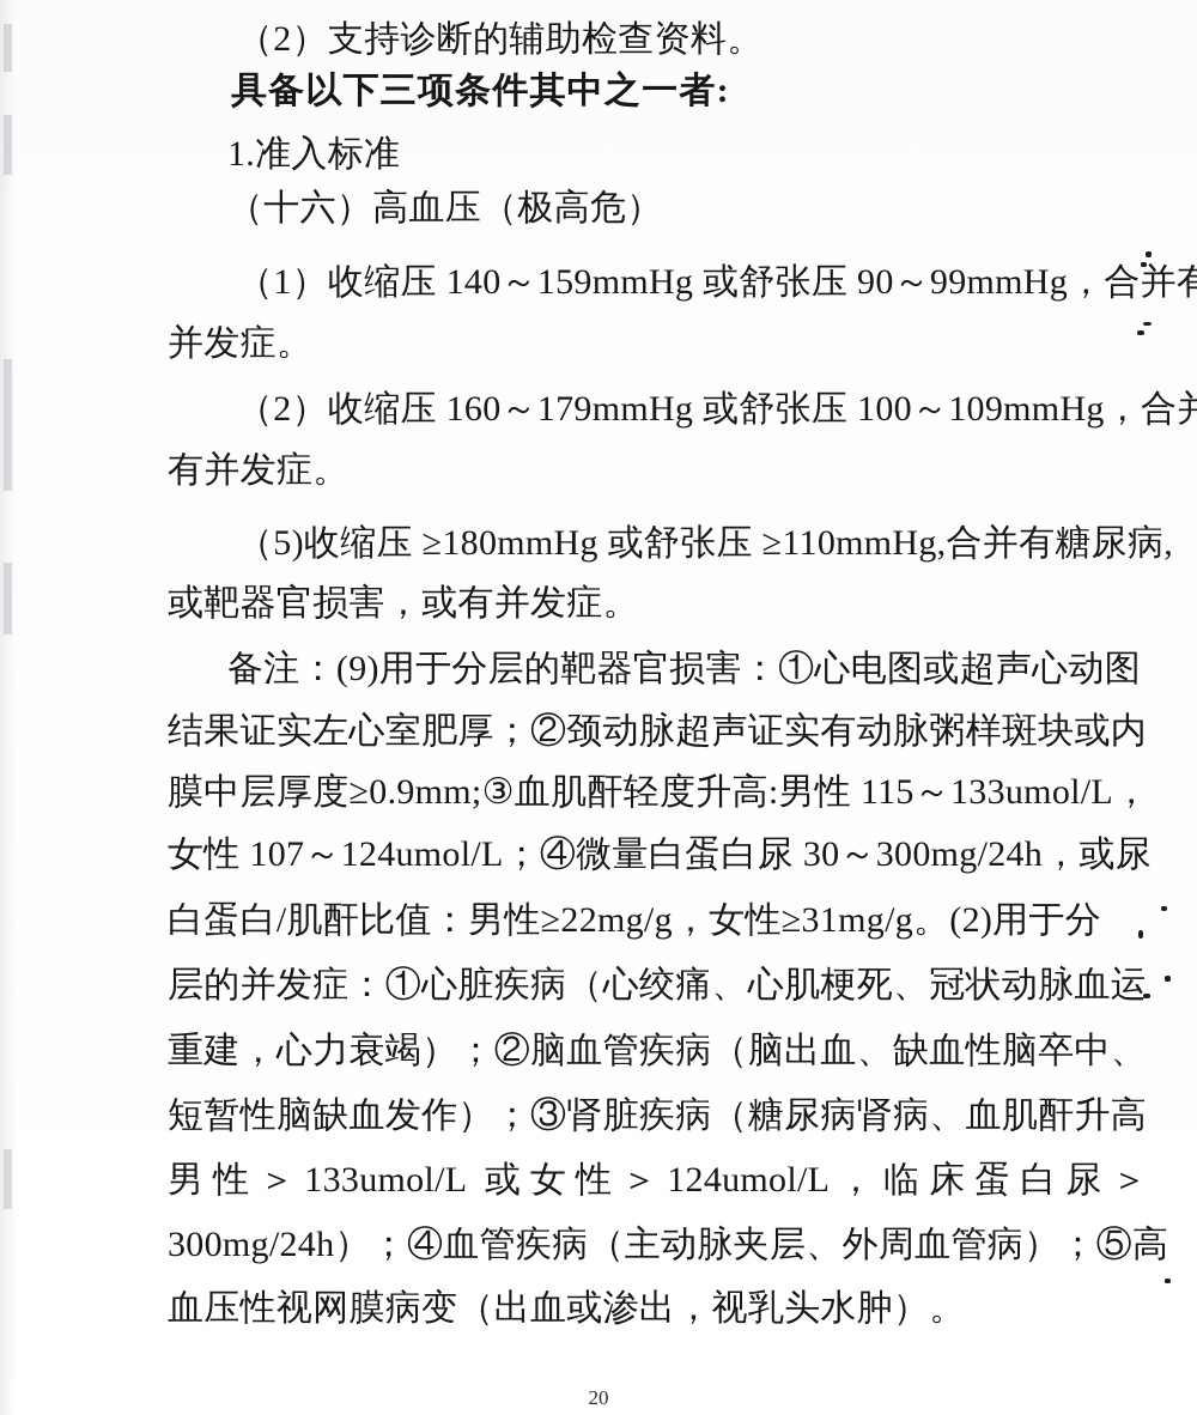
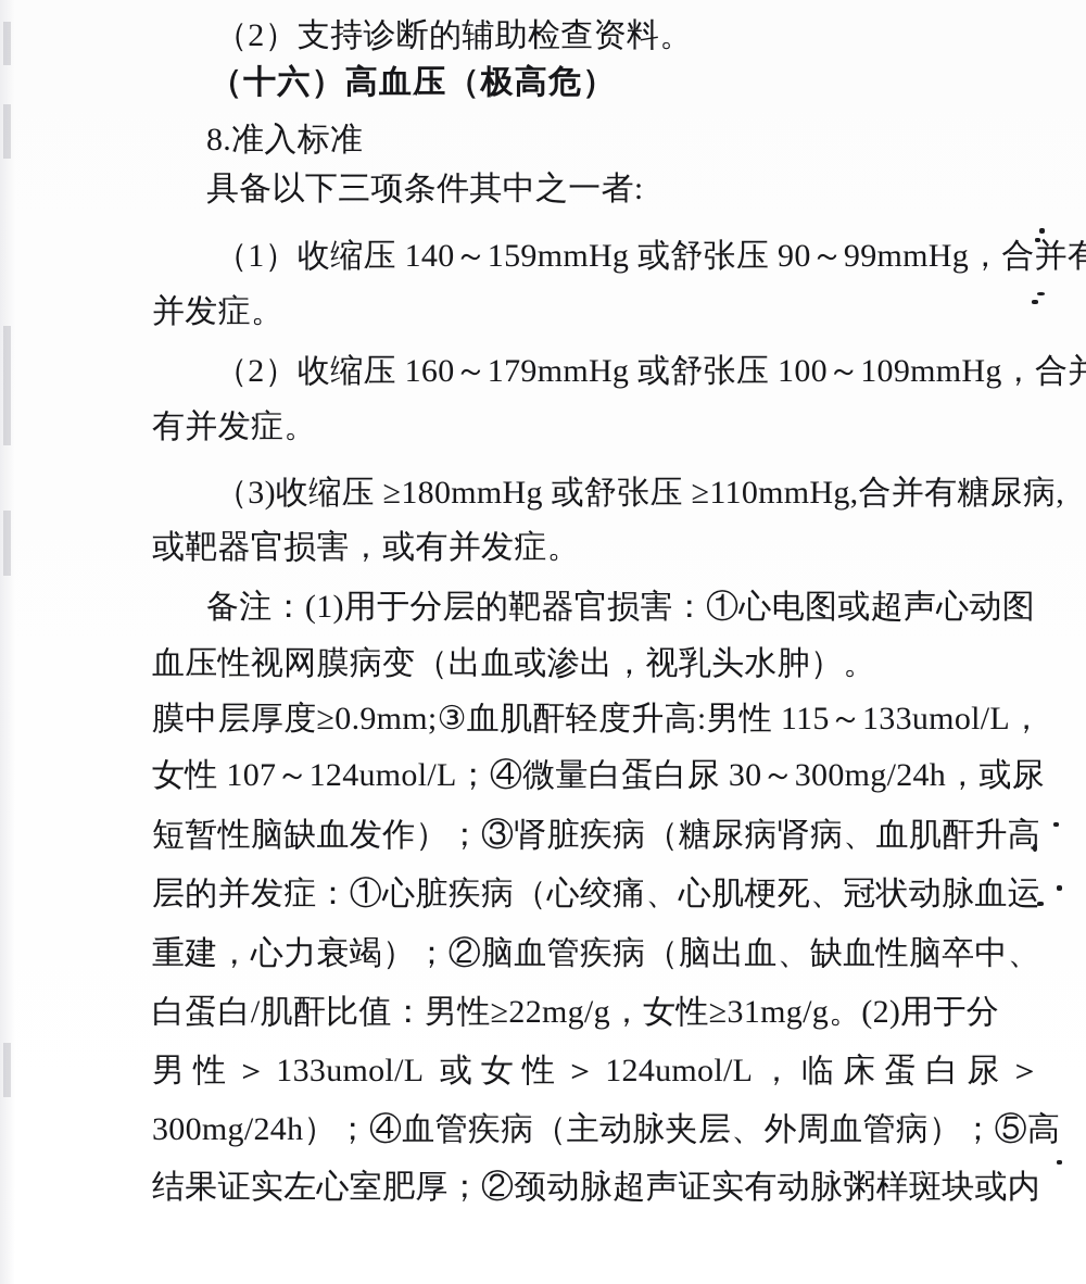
  （2）支持诊断的辅助检查资料。
- 具备以下三项条件其中之一者:
+ （十六）高血压（极高危）
- 1.准入标准
+ 8.准入标准
- （十六）高血压（极高危）
+ 具备以下三项条件其中之一者:
  （1）收缩压 140～159mmHg 或舒张压 90～99mmHg，合并有
  并发症。
  （2）收缩压 160～179mmHg 或舒张压 100～109mmHg，合并
  有并发症。
- （5)收缩压 ≥180mmHg 或舒张压 ≥110mmHg,合并有糖尿病,
+ （3)收缩压 ≥180mmHg 或舒张压 ≥110mmHg,合并有糖尿病,
  或靶器官损害，或有并发症。
- 备注：(9)用于分层的靶器官损害：①心电图或超声心动图
+ 备注：(1)用于分层的靶器官损害：①心电图或超声心动图
- 结果证实左心室肥厚；②颈动脉超声证实有动脉粥样斑块或内
+ 血压性视网膜病变（出血或渗出，视乳头水肿）。
  膜中层厚度≥0.9mm;③血肌酐轻度升高:男性 115～133umol/L，
  女性 107～124umol/L；④微量白蛋白尿 30～300mg/24h，或尿
- 白蛋白/肌酐比值：男性≥22mg/g，女性≥31mg/g。(2)用于分
+ 短暂性脑缺血发作）；③肾脏疾病（糖尿病肾病、血肌酐升高
  层的并发症：①心脏疾病（心绞痛、心肌梗死、冠状动脉血运
  重建，心力衰竭）；②脑血管疾病（脑出血、缺血性脑卒中、
- 短暂性脑缺血发作）；③肾脏疾病（糖尿病肾病、血肌酐升高
+ 白蛋白/肌酐比值：男性≥22mg/g，女性≥31mg/g。(2)用于分
  男 性 ＞ 133umol/L 或 女 性 ＞ 124umol/L ， 临 床 蛋 白 尿 ＞
  300mg/24h）；④血管疾病（主动脉夹层、外周血管病）；⑤高
- 血压性视网膜病变（出血或渗出，视乳头水肿）。
+ 结果证实左心室肥厚；②颈动脉超声证实有动脉粥样斑块或内
- 20
